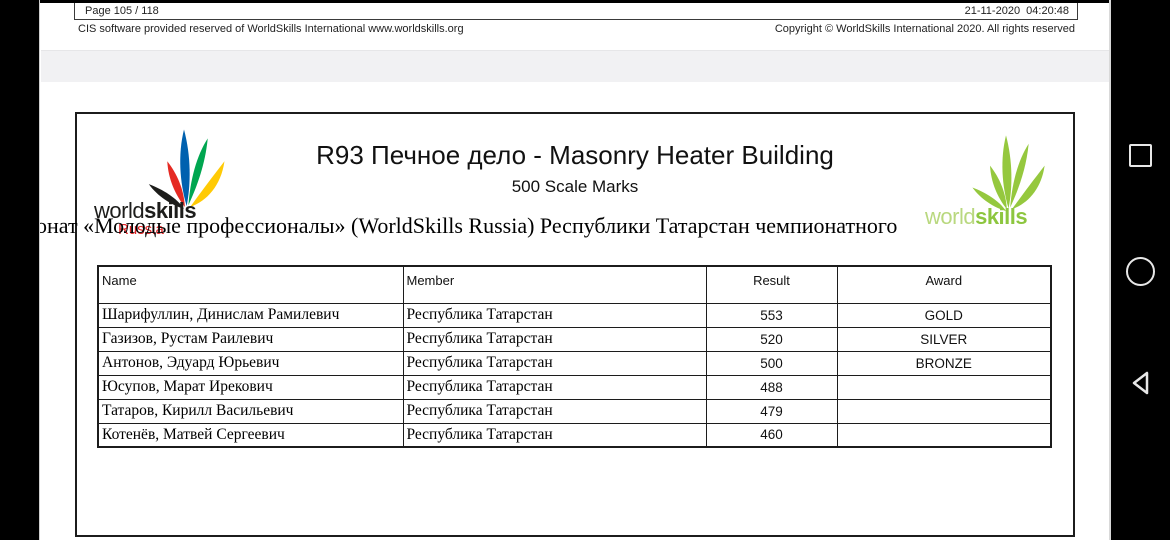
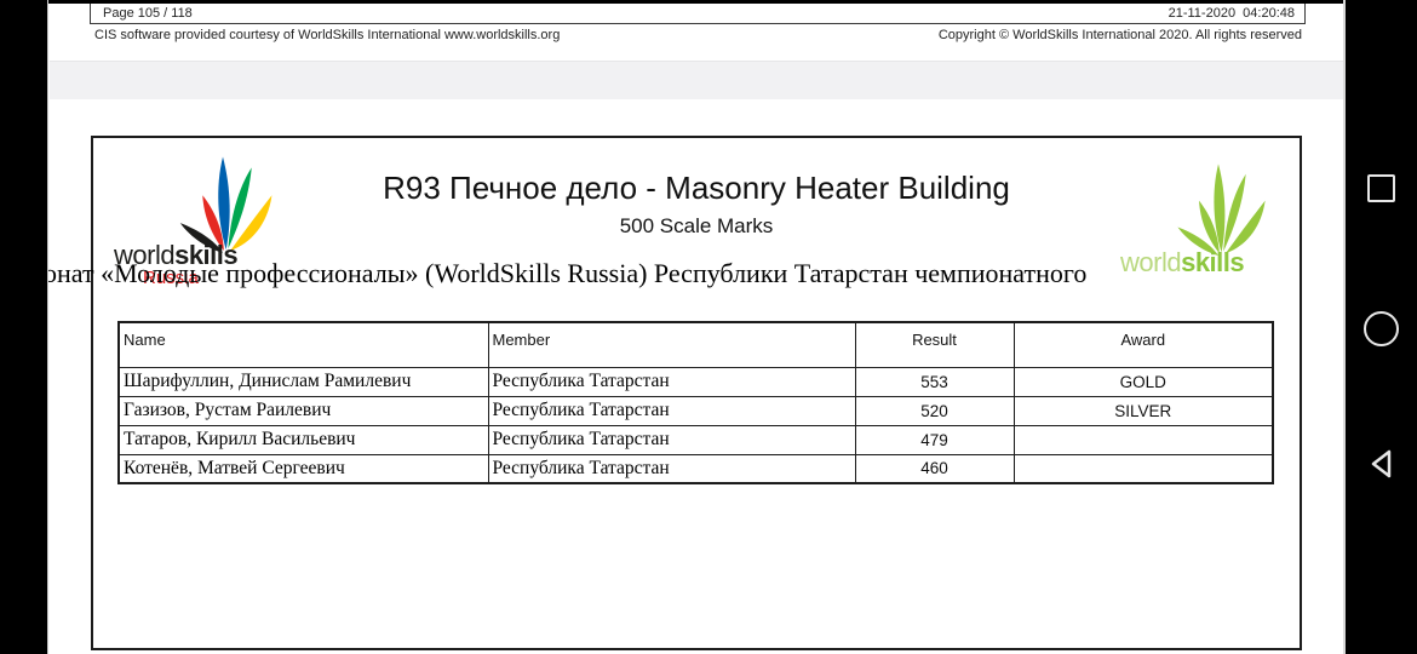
  Page 105 / 118
  21-11-2020 04:20:48
- CIS software provided reserved of WorldSkills International www.worldskills.org
+ CIS software provided courtesy of WorldSkills International www.worldskills.org
  Copyright © WorldSkills International 2020. All rights reserved
  worldskills
  Russia
  worldskills
  R93 Печное дело - Masonry Heater Building
  500 Scale Marks
  онат «Молодые профессионалы» (WorldSkills Russia) Республики Татарстан чемпионатного
  Name	Member	Result	Award
  Шарифуллин, Динислам Рамилевич	Республика Татарстан	553	GOLD
  Газизов, Рустам Раилевич	Республика Татарстан	520	SILVER
- Антонов, Эдуард Юрьевич	Республика Татарстан	500	BRONZE
- Юсупов, Марат Ирекович	Республика Татарстан	488
  Татаров, Кирилл Васильевич	Республика Татарстан	479
  Котенёв, Матвей Сергеевич	Республика Татарстан	460
